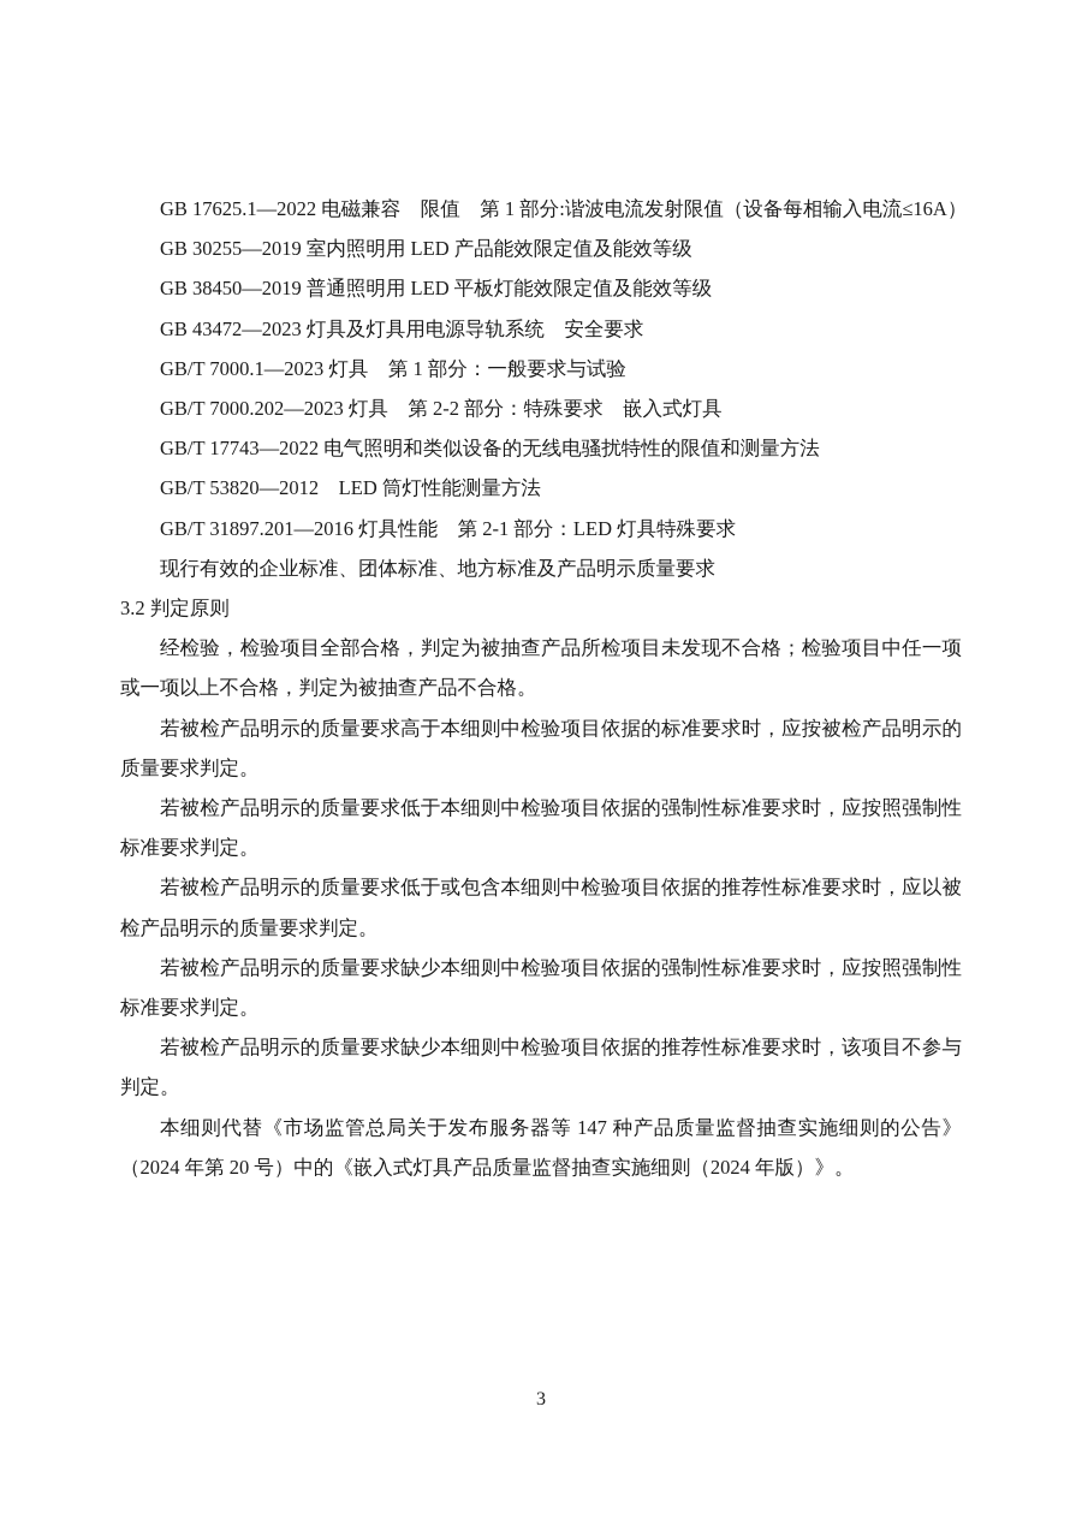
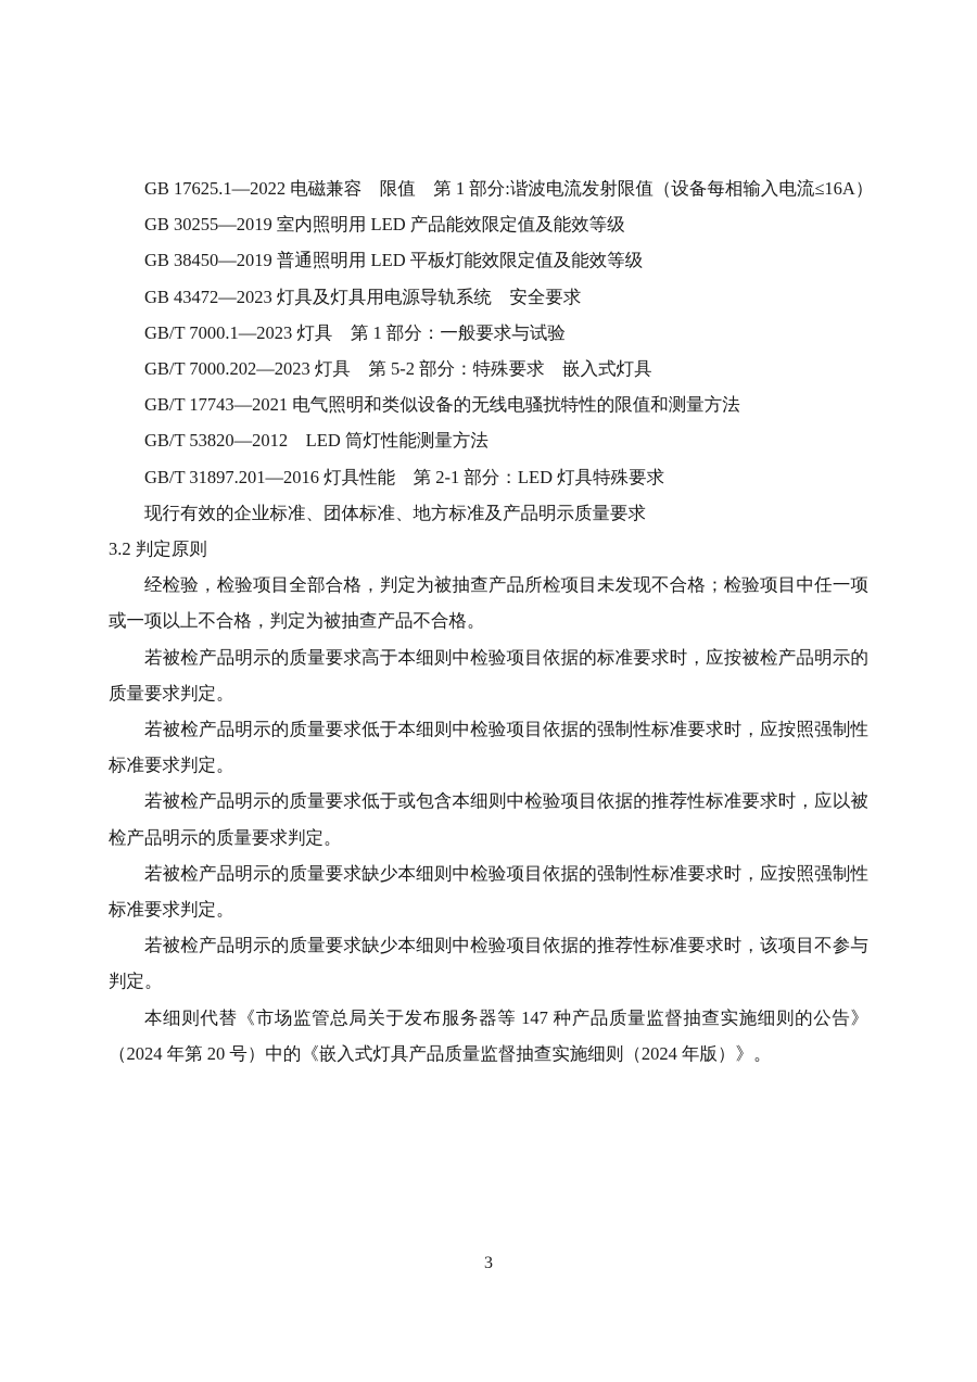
  GB 17625.1—2022 电磁兼容 限值 第 1 部分:谐波电流发射限值（设备每相输入电流≤16A）
  GB 30255—2019 室内照明用 LED 产品能效限定值及能效等级
  GB 38450—2019 普通照明用 LED 平板灯能效限定值及能效等级
  GB 43472—2023 灯具及灯具用电源导轨系统 安全要求
  GB/T 7000.1—2023 灯具 第 1 部分：一般要求与试验
- GB/T 7000.202—2023 灯具 第 2-2 部分：特殊要求 嵌入式灯具
+ GB/T 7000.202—2023 灯具 第 5-2 部分：特殊要求 嵌入式灯具
- GB/T 17743—2022 电气照明和类似设备的无线电骚扰特性的限值和测量方法
+ GB/T 17743—2021 电气照明和类似设备的无线电骚扰特性的限值和测量方法
  GB/T 53820—2012 LED 筒灯性能测量方法
  GB/T 31897.201—2016 灯具性能 第 2-1 部分：LED 灯具特殊要求
  现行有效的企业标准、团体标准、地方标准及产品明示质量要求
  3.2 判定原则
  经检验，检验项目全部合格，判定为被抽查产品所检项目未发现不合格；检验项目中任一项或一项以上不合格，判定为被抽查产品不合格。
  若被检产品明示的质量要求高于本细则中检验项目依据的标准要求时，应按被检产品明示的质量要求判定。
  若被检产品明示的质量要求低于本细则中检验项目依据的强制性标准要求时，应按照强制性标准要求判定。
  若被检产品明示的质量要求低于或包含本细则中检验项目依据的推荐性标准要求时，应以被检产品明示的质量要求判定。
  若被检产品明示的质量要求缺少本细则中检验项目依据的强制性标准要求时，应按照强制性标准要求判定。
  若被检产品明示的质量要求缺少本细则中检验项目依据的推荐性标准要求时，该项目不参与判定。
  本细则代替《市场监管总局关于发布服务器等 147 种产品质量监督抽查实施细则的公告》（2024 年第 20 号）中的《嵌入式灯具产品质量监督抽查实施细则（2024 年版）》。
  3
